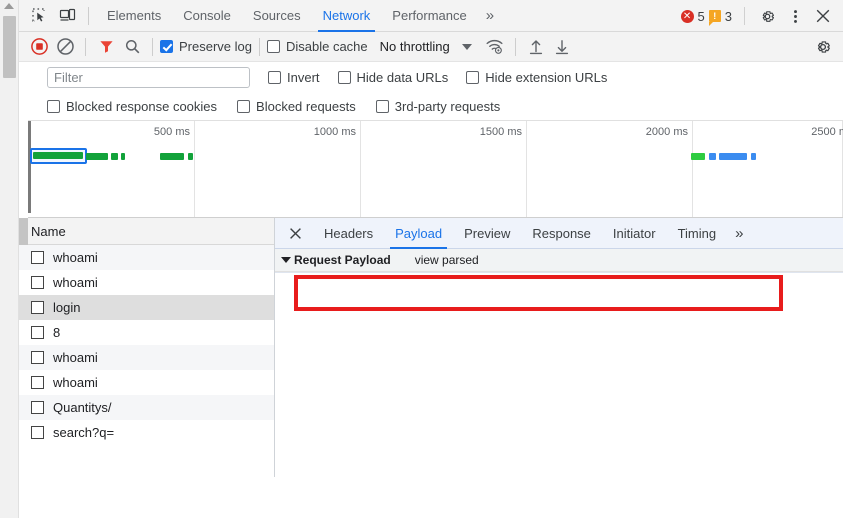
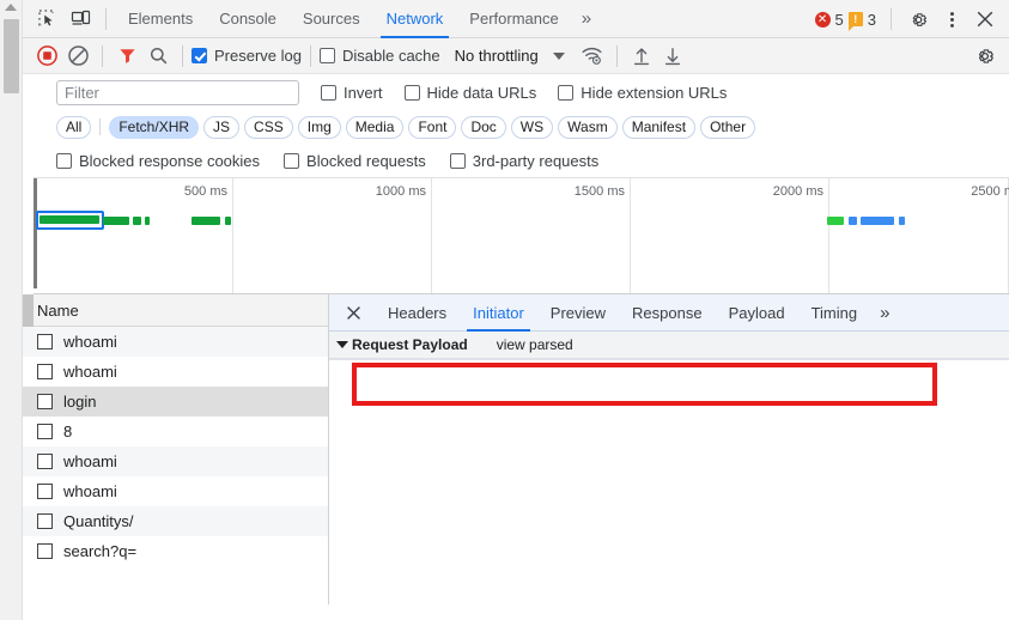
  Elements
  Console
  Sources
  Network
  Performance
  »
  ✕
  5
  !
  3
  Preserve log
  Disable cache
  No throttling
  Filter
  Invert
  Hide data URLs
  Hide extension URLs
+ All
+ Fetch/XHR
+ JS
+ CSS
+ Img
+ Media
+ Font
+ Doc
+ WS
+ Wasm
+ Manifest
+ Other
  Blocked response cookies
  Blocked requests
  3rd-party requests
  500 ms
  1000 ms
  1500 ms
  2000 ms
  2500
  Name
  whoami
  whoami
  login
  8
  whoami
  whoami
  Quantitys/
  search?q=
  Headers
- Payload
+ Initiator
  Preview
  Response
- Initiator
+ Payload
  Timing
  »
  Request Payload
  view parsed
